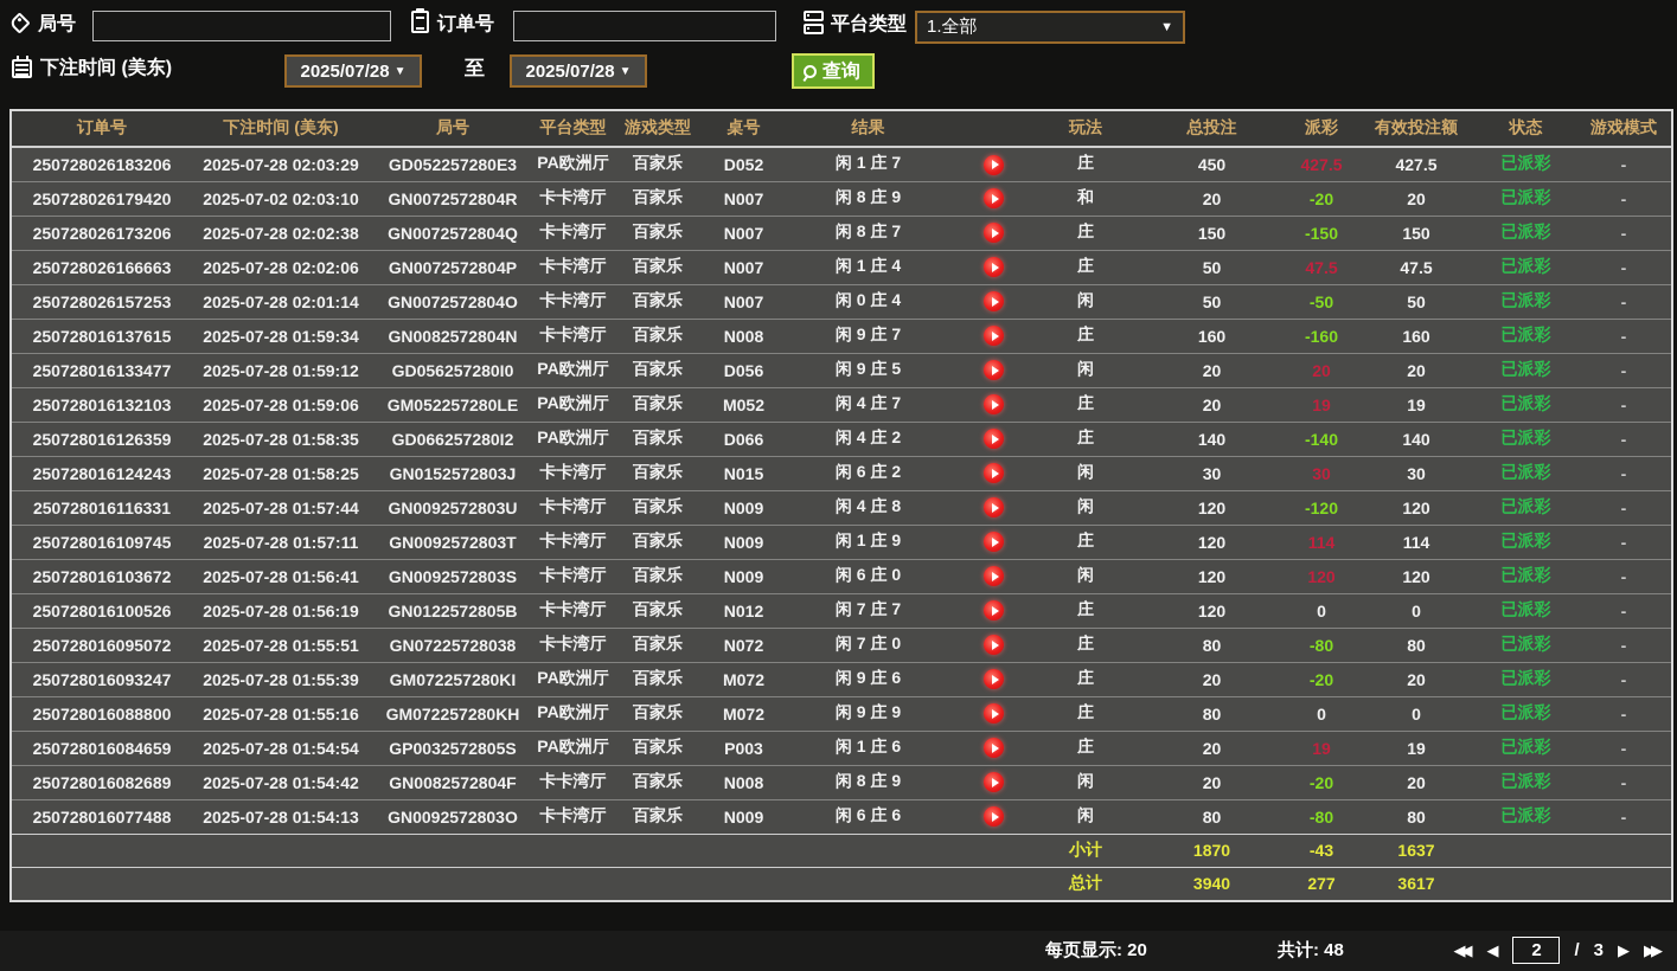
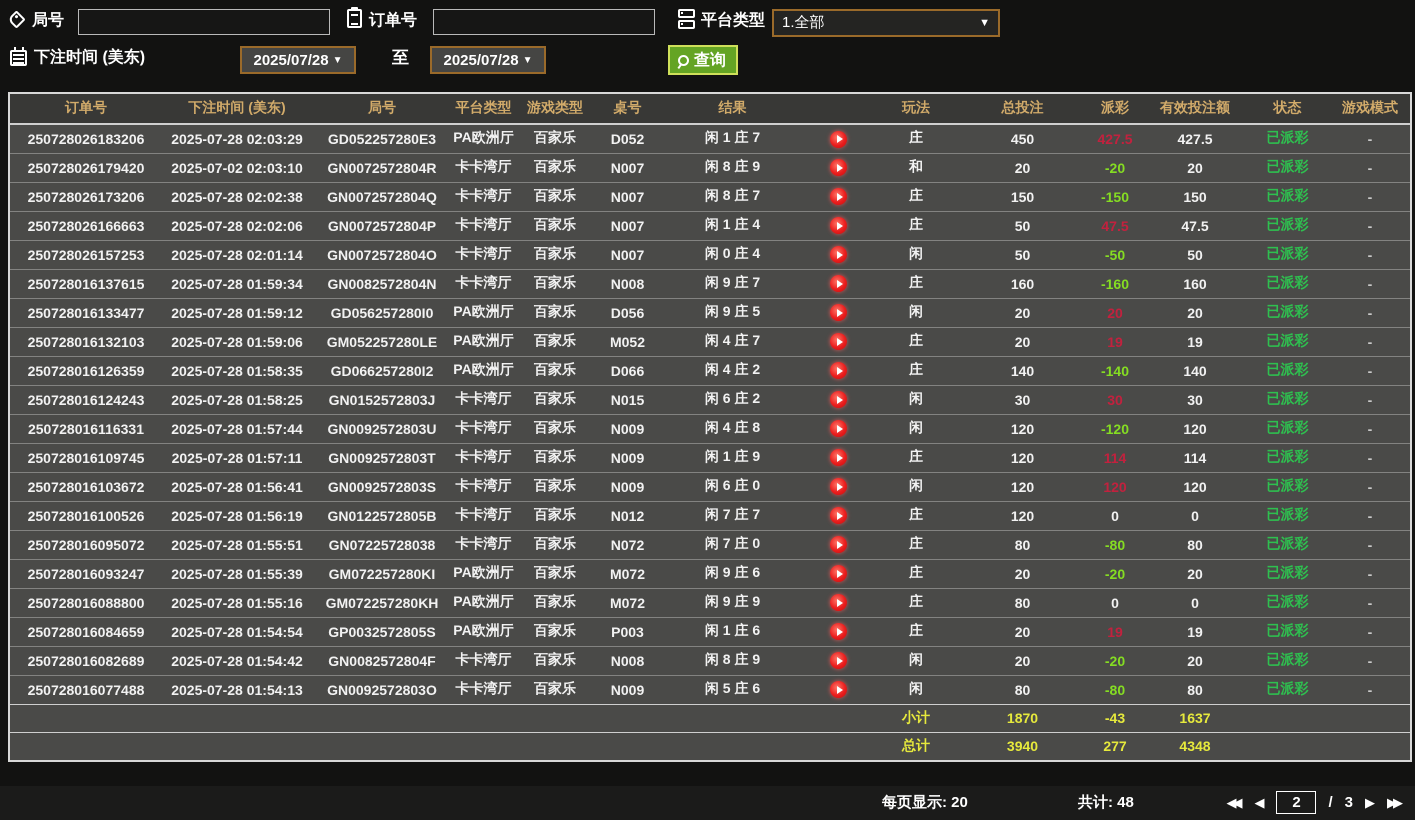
  局号
  订单号
  平台类型
  1.全部
  ▼
  下注时间 (美东)
  2025/07/28
  ▼
  至
  2025/07/28
  ▼
  查询
  订单号	下注时间 (美东)	局号	平台类型	游戏类型	桌号	结果		玩法	总投注	派彩	有效投注额	状态	游戏模式
  250728026183206	2025-07-28 02:03:29	GD052257280E3	PA欧洲厅	百家乐	D052	闲 1 庄 7		庄	450	427.5	427.5	已派彩	-
  250728026179420	2025-07-02 02:03:10	GN0072572804R	卡卡湾厅	百家乐	N007	闲 8 庄 9		和	20	-20	20	已派彩	-
  250728026173206	2025-07-28 02:02:38	GN0072572804Q	卡卡湾厅	百家乐	N007	闲 8 庄 7		庄	150	-150	150	已派彩	-
  250728026166663	2025-07-28 02:02:06	GN0072572804P	卡卡湾厅	百家乐	N007	闲 1 庄 4		庄	50	47.5	47.5	已派彩	-
  250728026157253	2025-07-28 02:01:14	GN0072572804O	卡卡湾厅	百家乐	N007	闲 0 庄 4		闲	50	-50	50	已派彩	-
  250728016137615	2025-07-28 01:59:34	GN0082572804N	卡卡湾厅	百家乐	N008	闲 9 庄 7		庄	160	-160	160	已派彩	-
  250728016133477	2025-07-28 01:59:12	GD056257280I0	PA欧洲厅	百家乐	D056	闲 9 庄 5		闲	20	20	20	已派彩	-
  250728016132103	2025-07-28 01:59:06	GM052257280LE	PA欧洲厅	百家乐	M052	闲 4 庄 7		庄	20	19	19	已派彩	-
  250728016126359	2025-07-28 01:58:35	GD066257280I2	PA欧洲厅	百家乐	D066	闲 4 庄 2		庄	140	-140	140	已派彩	-
  250728016124243	2025-07-28 01:58:25	GN0152572803J	卡卡湾厅	百家乐	N015	闲 6 庄 2		闲	30	30	30	已派彩	-
  250728016116331	2025-07-28 01:57:44	GN0092572803U	卡卡湾厅	百家乐	N009	闲 4 庄 8		闲	120	-120	120	已派彩	-
  250728016109745	2025-07-28 01:57:11	GN0092572803T	卡卡湾厅	百家乐	N009	闲 1 庄 9		庄	120	114	114	已派彩	-
  250728016103672	2025-07-28 01:56:41	GN0092572803S	卡卡湾厅	百家乐	N009	闲 6 庄 0		闲	120	120	120	已派彩	-
  250728016100526	2025-07-28 01:56:19	GN0122572805B	卡卡湾厅	百家乐	N012	闲 7 庄 7		庄	120	0	0	已派彩	-
  250728016095072	2025-07-28 01:55:51	GN07225728038	卡卡湾厅	百家乐	N072	闲 7 庄 0		庄	80	-80	80	已派彩	-
  250728016093247	2025-07-28 01:55:39	GM072257280KI	PA欧洲厅	百家乐	M072	闲 9 庄 6		庄	20	-20	20	已派彩	-
  250728016088800	2025-07-28 01:55:16	GM072257280KH	PA欧洲厅	百家乐	M072	闲 9 庄 9		庄	80	0	0	已派彩	-
  250728016084659	2025-07-28 01:54:54	GP0032572805S	PA欧洲厅	百家乐	P003	闲 1 庄 6		庄	20	19	19	已派彩	-
  250728016082689	2025-07-28 01:54:42	GN0082572804F	卡卡湾厅	百家乐	N008	闲 8 庄 9		闲	20	-20	20	已派彩	-
- 250728016077488	2025-07-28 01:54:13	GN0092572803O	卡卡湾厅	百家乐	N009	闲 6 庄 6		闲	80	-80	80	已派彩	-
+ 250728016077488	2025-07-28 01:54:13	GN0092572803O	卡卡湾厅	百家乐	N009	闲 5 庄 6		闲	80	-80	80	已派彩	-
  	小计	1870	-43	1637
- 	总计	3940	277	3617
+ 	总计	3940	277	4348
  每页显示: 20
  共计: 48
  ◀◀
  ◀
  2
  /
  3
  ▶
  ▶▶
